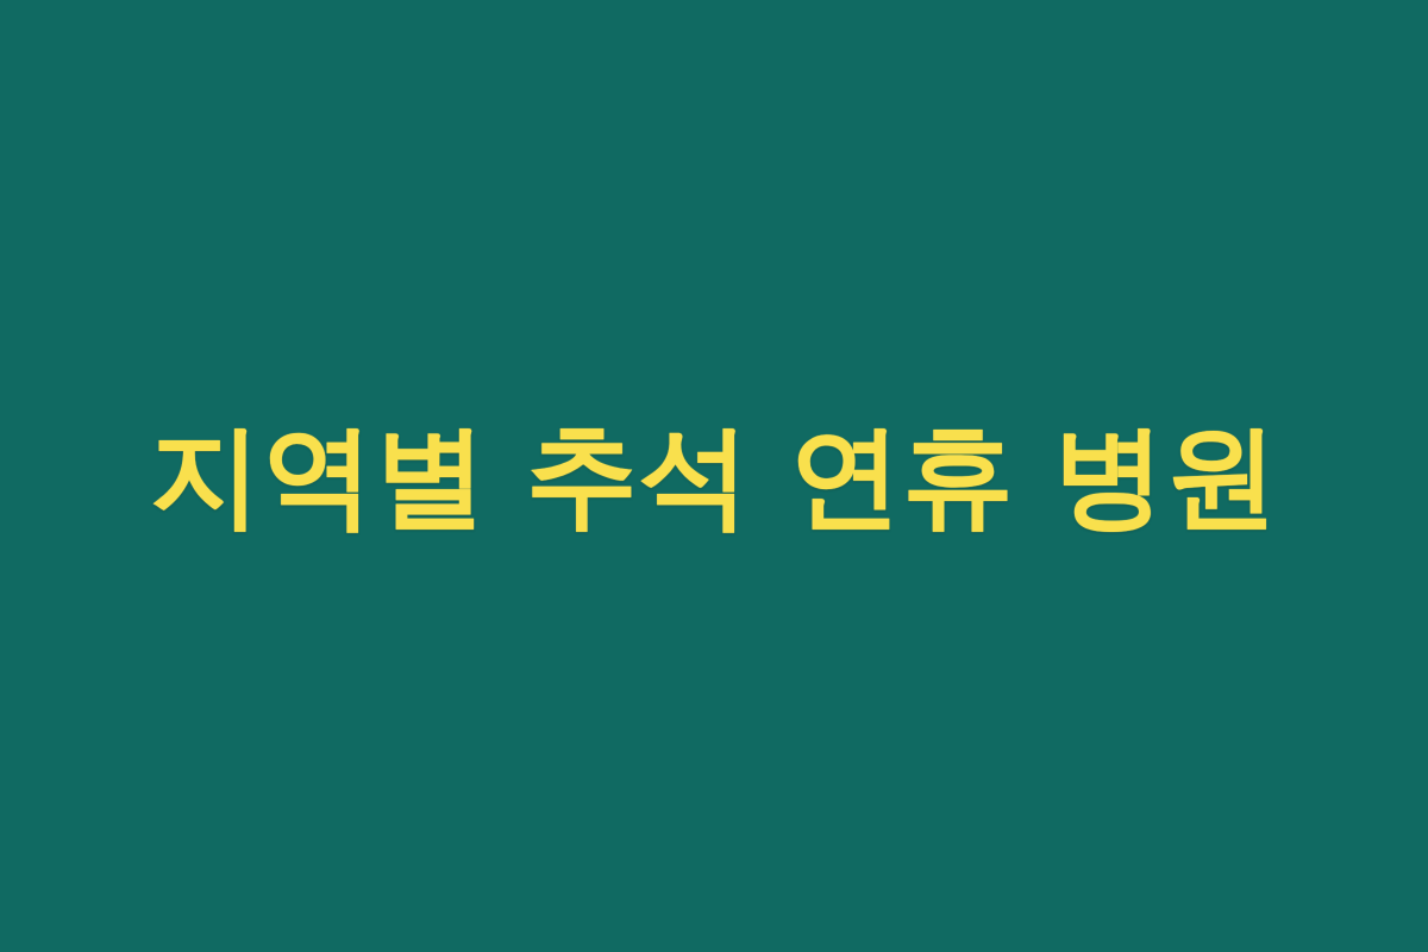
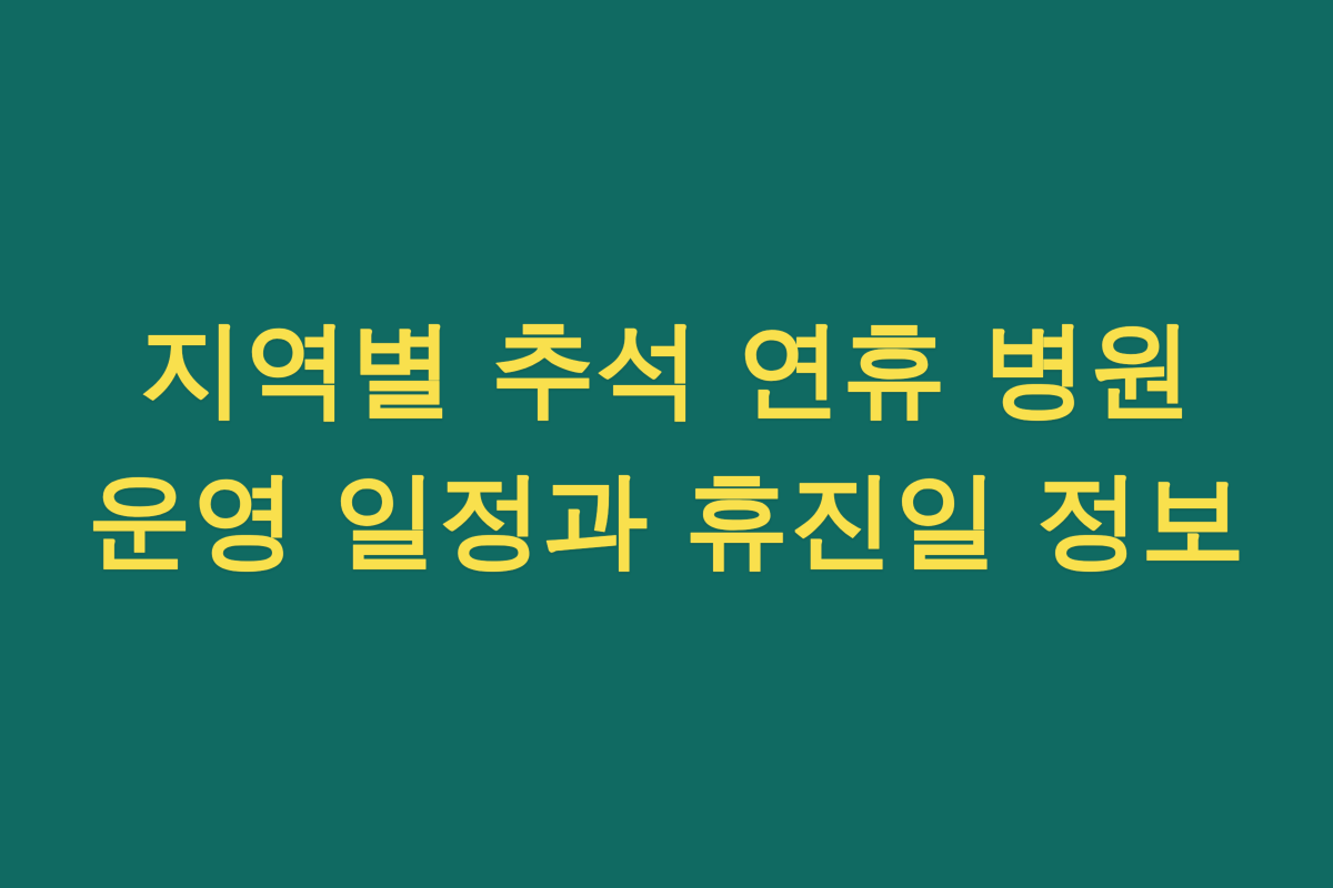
  지역별 추석 연휴 병원
+ 운영 일정과 휴진일 정보
